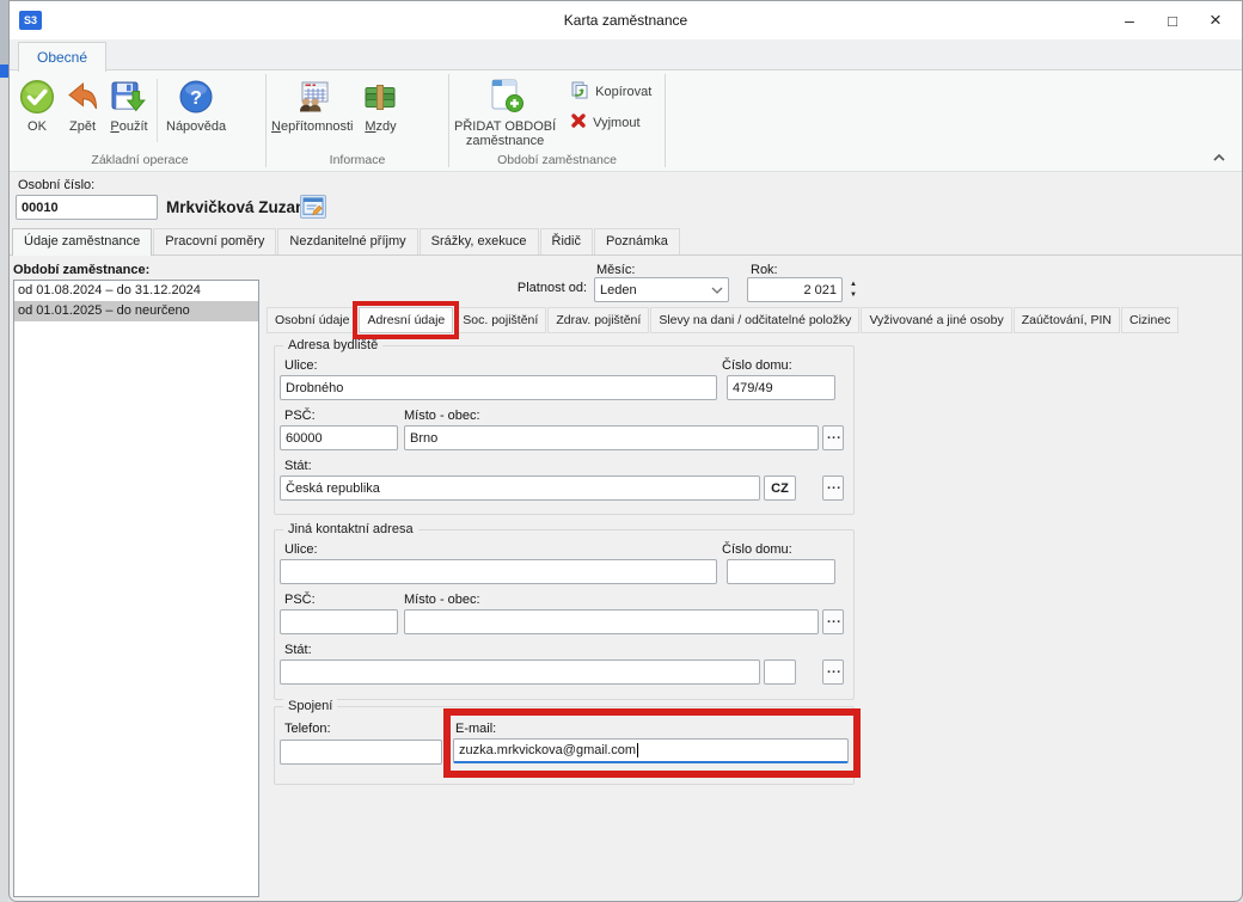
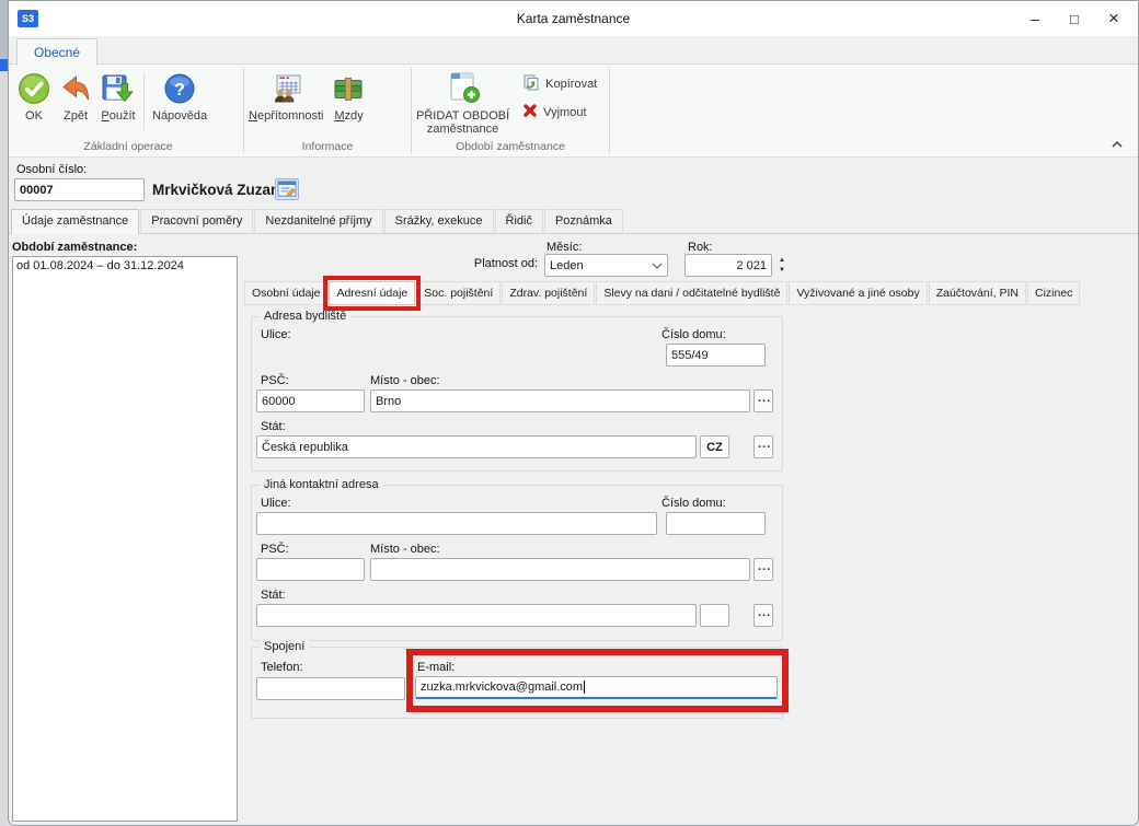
  S3
  Karta zaměstnance
  –
  □
  ×
  Obecné
  OK
  Zpět
  Použít
  ?
  Nápověda
  Základní operace
  Nepřítomnosti
  Mzdy
  Informace
  PŘIDAT OBDOBÍ
  zaměstnance
  Kopírovat
  Vyjmout
  Období zaměstnance
  Osobní číslo:
- 00010
+ 00007
  Mrkvičková Zuza
  Údaje zaměstnance
  Pracovní poměry
  Nezdanitelné příjmy
  Srážky, exekuce
  Řidič
  Poznámka
  Období zaměstnance:
  od 01.08.2024 – do 31.12.2024
- od 01.01.2025 – do neurčeno
  Platnost od:
  Měsíc:
  Leden
  Rok:
  2 021
  Osobní údaje
  Adresní údaje
  Soc. pojištění
  Zdrav. pojištění
- Slevy na dani / odčitatelné položky
+ Slevy na dani / odčitatelné bydliště
  Vyživované a jiné osoby
  Zaúčtování, PIN
  Cizinec
  Adresa bydliště
  Ulice:
- Drobného
  Číslo domu:
- 479/49
+ 555/49
  PSČ:
  60000
  Místo - obec:
  Brno
  ...
  Stát:
  Česká republika
  CZ
  ...
  Jiná kontaktní adresa
  Ulice:
  Číslo domu:
  PSČ:
  Místo - obec:
  ...
  Stát:
  ...
  Spojení
  Telefon:
  E-mail:
  zuzka.mrkvickova@gmail.com
